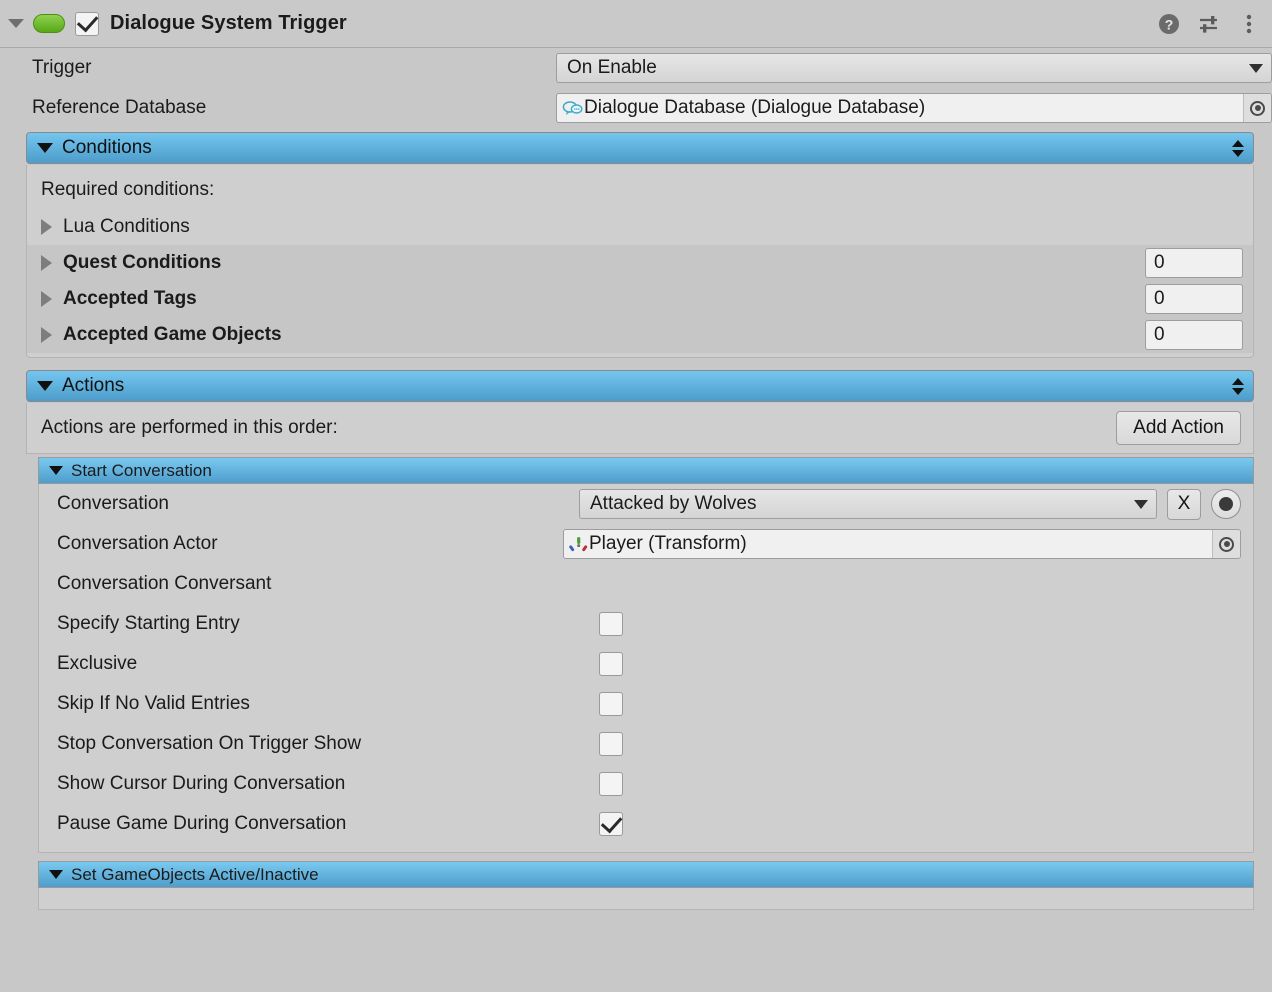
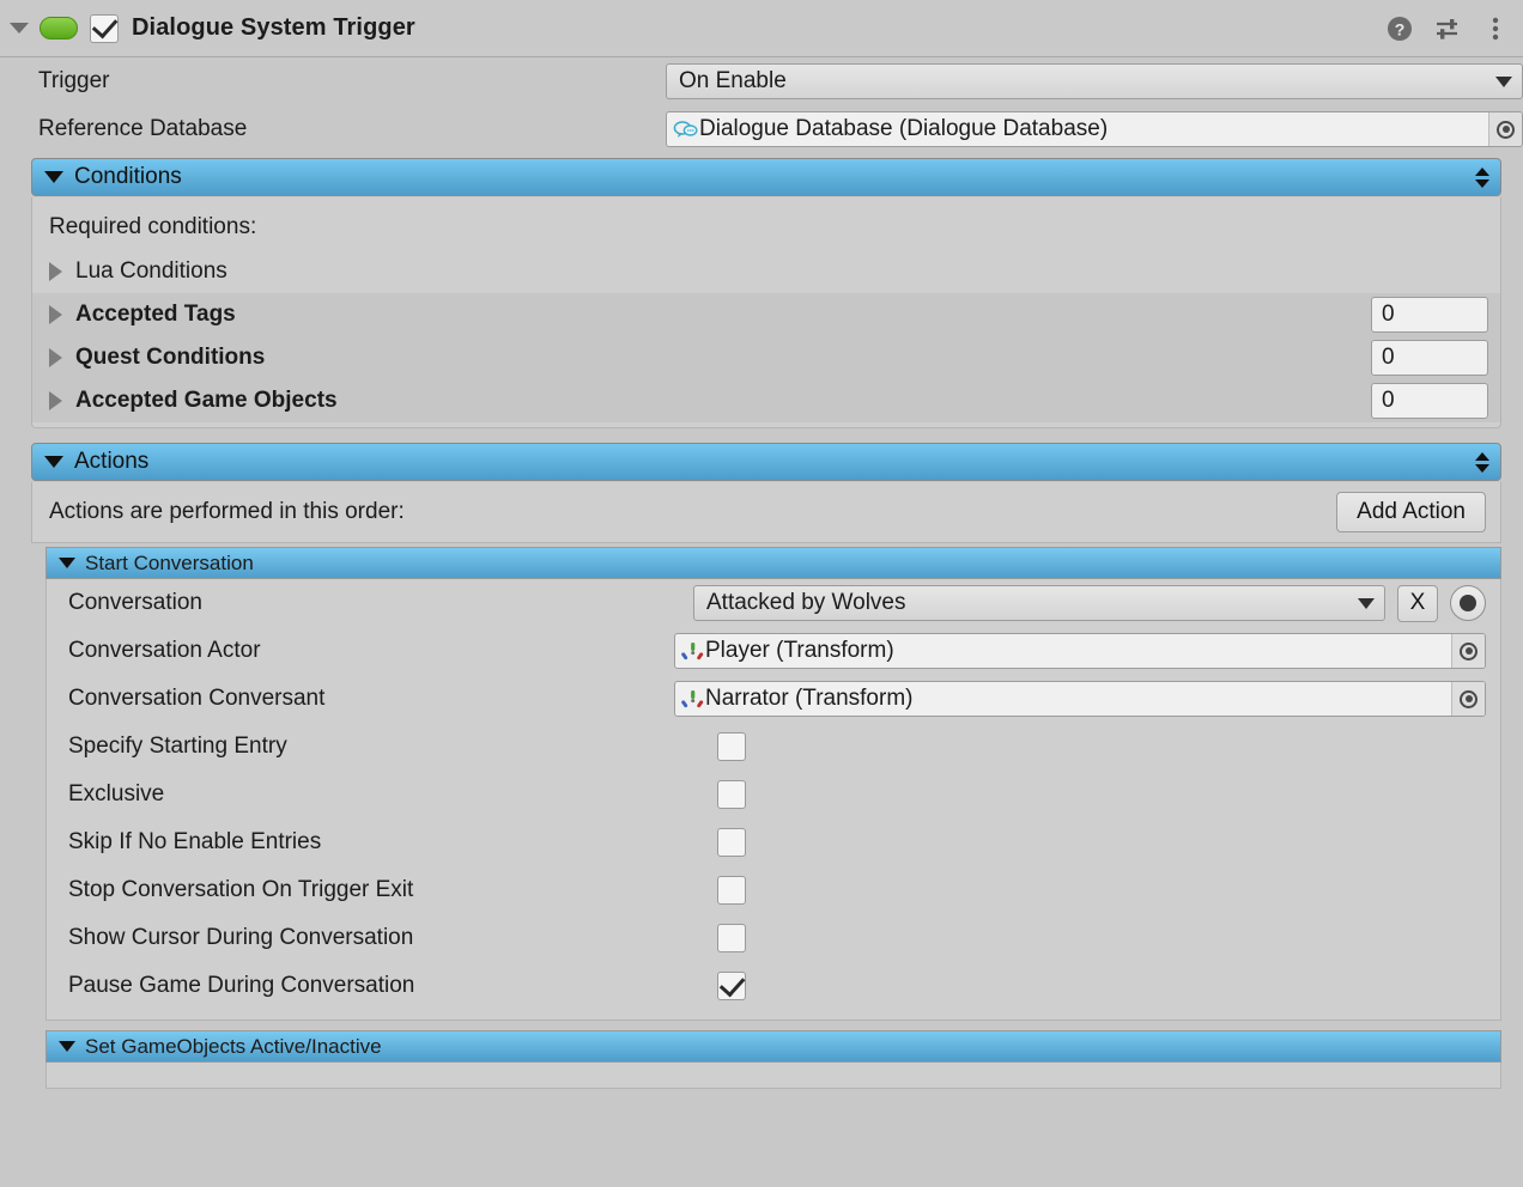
  Dialogue System Trigger
  ?
  Trigger
  On Enable
  Reference Database
  Dialogue Database (Dialogue Database)
  Conditions
  Required conditions:
  Lua Conditions
- Quest Conditions
+ Accepted Tags
  0
- Accepted Tags
+ Quest Conditions
  0
  Accepted Game Objects
  0
  Actions
  Actions are performed in this order:
  Add Action
  Start Conversation
  Conversation
  Attacked by Wolves
  X
  Conversation Actor
  Player (Transform)
  Conversation Conversant
+ Narrator (Transform)
  Specify Starting Entry
  Exclusive
- Skip If No Valid Entries
+ Skip If No Enable Entries
- Stop Conversation On Trigger Show
+ Stop Conversation On Trigger Exit
  Show Cursor During Conversation
  Pause Game During Conversation
  Set GameObjects Active/Inactive
